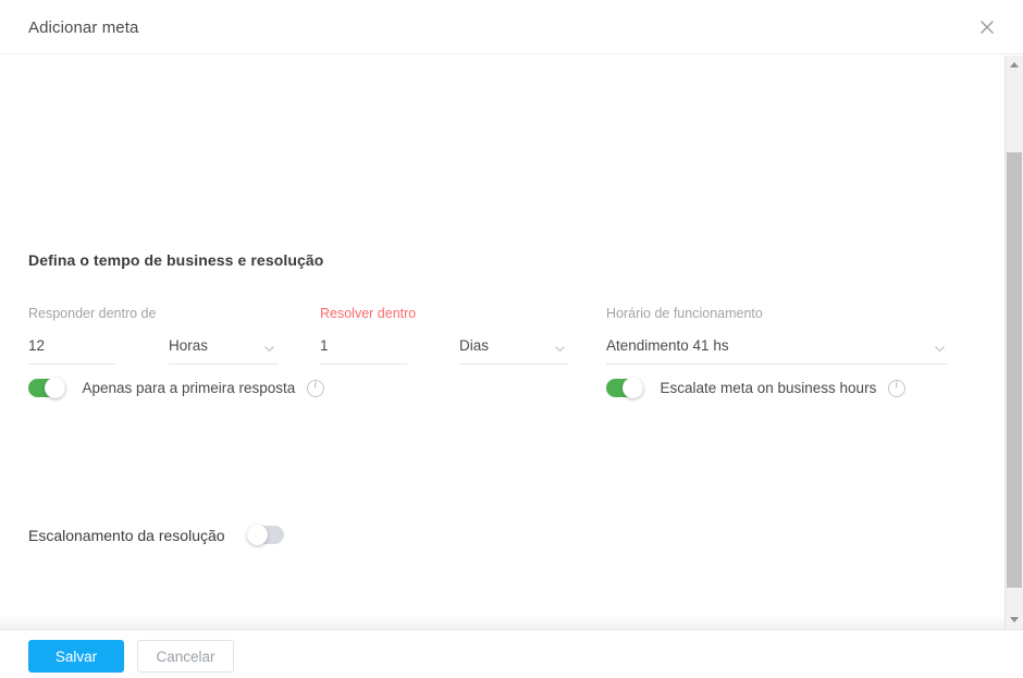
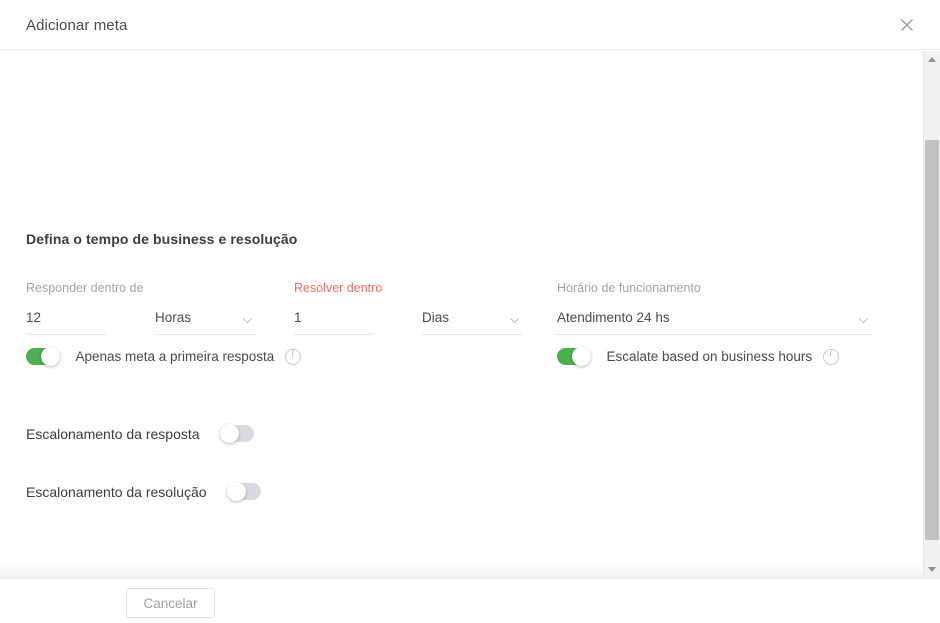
  Adicionar meta
  Defina o tempo de business e resolução
  Responder dentro de
  12
  Horas
  Resolver dentro
  1
  Dias
  Horário de funcionamento
- Atendimento 41 hs
+ Atendimento 24 hs
- Apenas para a primeira resposta
+ Apenas meta a primeira resposta
- Escalate meta on business hours
+ Escalate based on business hours
+ Escalonamento da resposta
  Escalonamento da resolução
- Salvar
  Cancelar
